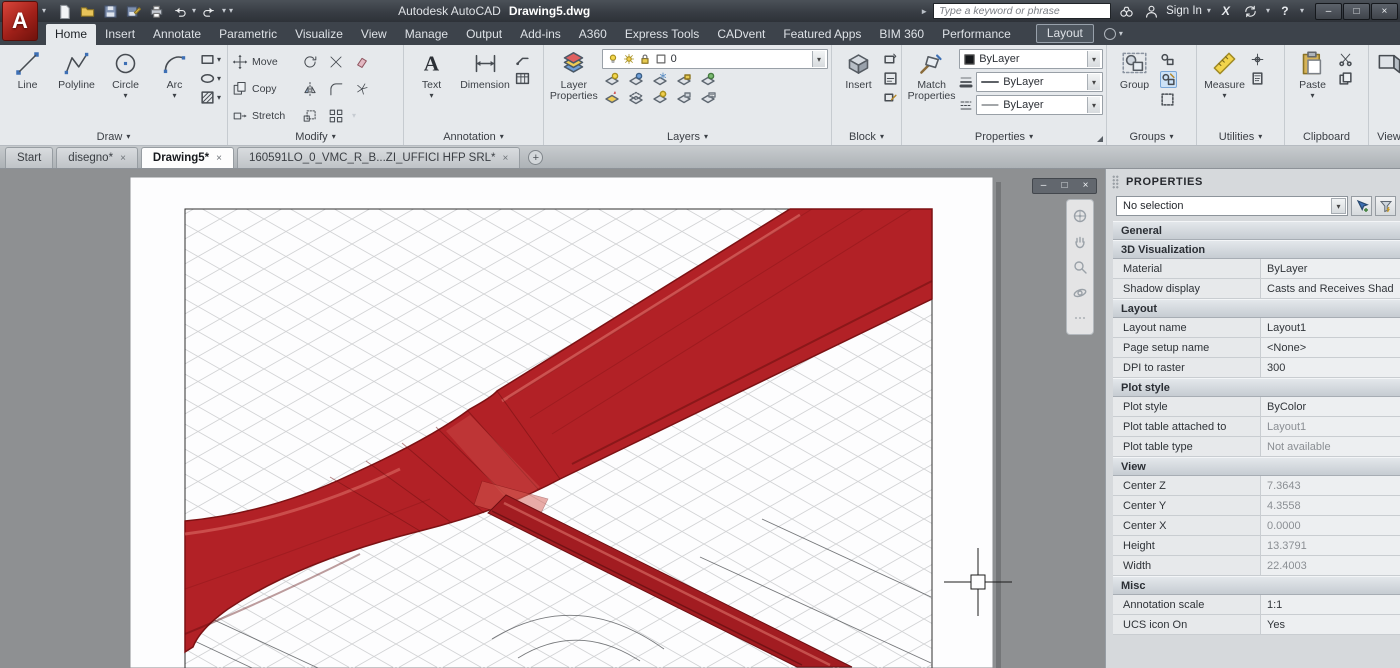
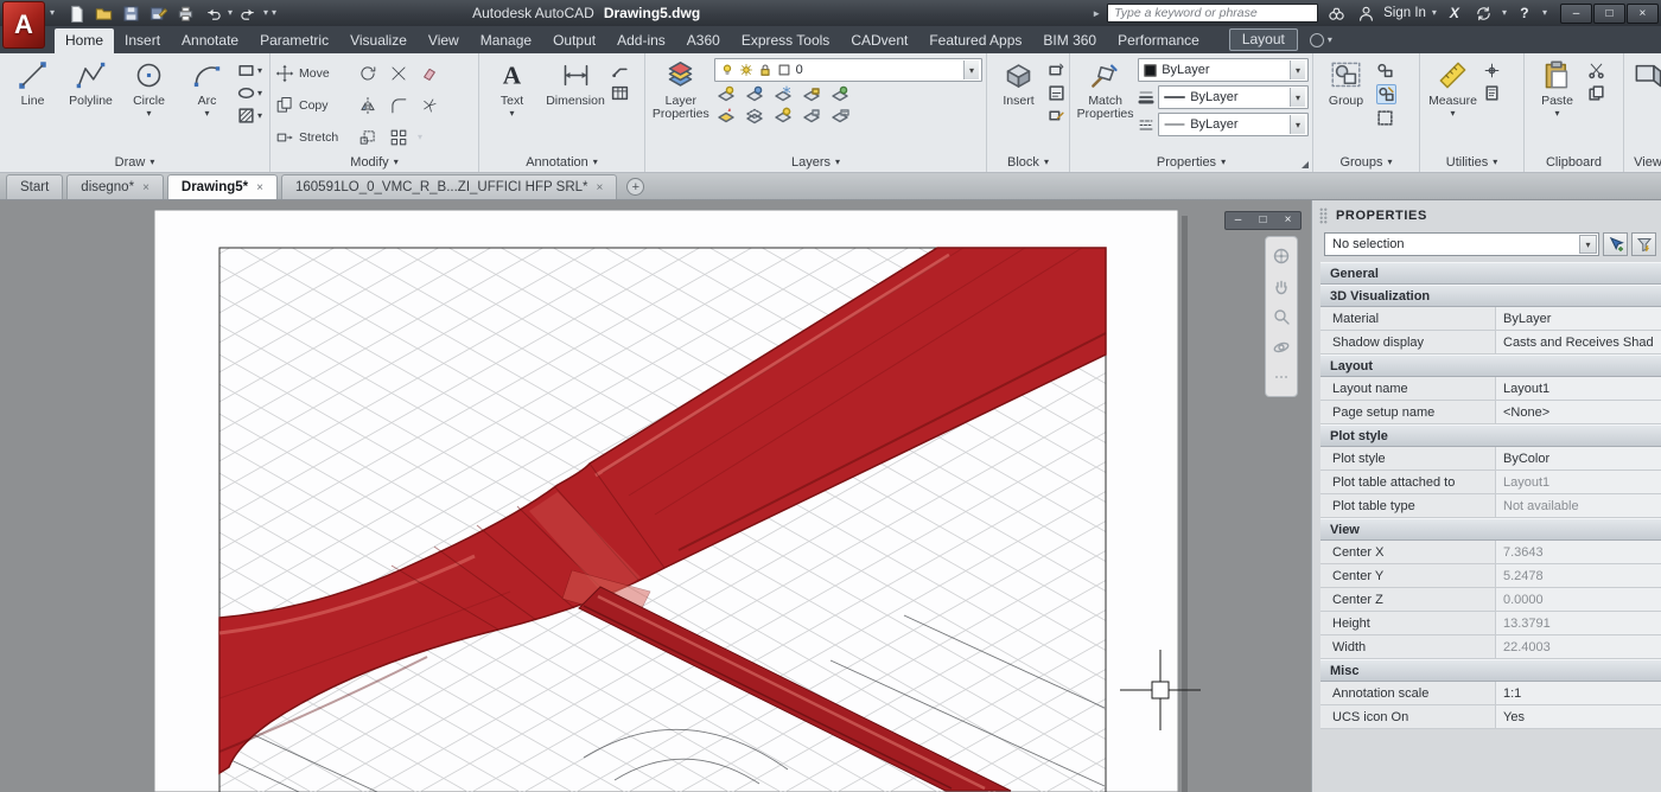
  A
  ▾
  ▾
  ▾
  ▾
  Autodesk AutoCAD
  Drawing5.dwg
  ►
  Type a keyword or phrase
  Sign In
  ▾
  X
  ▾
  ?
  ▾
  –
  □
  ×
  Home
  Insert
  Annotate
  Parametric
  Visualize
  View
  Manage
  Output
  Add-ins
  A360
  Express Tools
  CADvent
  Featured Apps
  BIM 360
  Performance
  Layout
  ▾
  Line
  Polyline
  Circle
  ▾
  Arc
  ▾
  ▾
  ▾
  ▾
  Draw
  ▾
  Move
  Copy
  Stretch
  ▾
  Modify
  ▾
  A
  Text
  ▾
  Dimension
  Annotation
  ▾
  Layer Properties
  0
  ▾
  Layers
  ▾
  Insert
  Block
  ▾
  Match Properties
  ByLayer
  ▾
  ByLayer
  ▾
  ByLayer
  ▾
  Properties
  ▾
  Group
  Groups
  ▾
  Measure
  ▾
  Utilities
  ▾
  Paste
  ▾
  Clipboard
  View
  Start
  disegno*
  ×
  Drawing5*
  ×
  160591LO_0_VMC_R_B...ZI_UFFICI HFP SRL*
  ×
  +
  –
  □
  ×
  PROPERTIES
  No selection
  ▾
  General
  3D Visualization
  Material
  ByLayer
  Shadow display
  Casts and Receives Shad
  Layout
  Layout name
  Layout1
  Page setup name
  <None>
- DPI to raster
- 300
  Plot style
  Plot style
  ByColor
  Plot table attached to
  Layout1
  Plot table type
  Not available
  View
- Center Z
+ Center X
  7.3643
  Center Y
- 4.3558
+ 5.2478
- Center X
+ Center Z
  0.0000
  Height
  13.3791
  Width
  22.4003
  Misc
  Annotation scale
  1:1
  UCS icon On
  Yes
